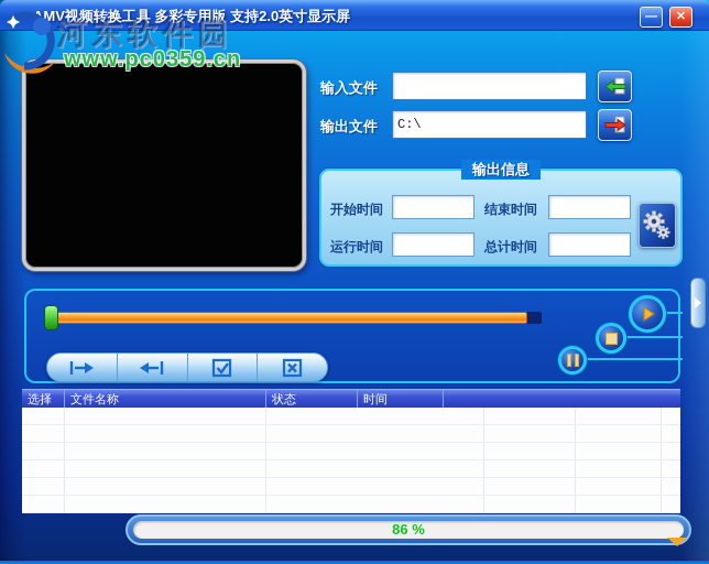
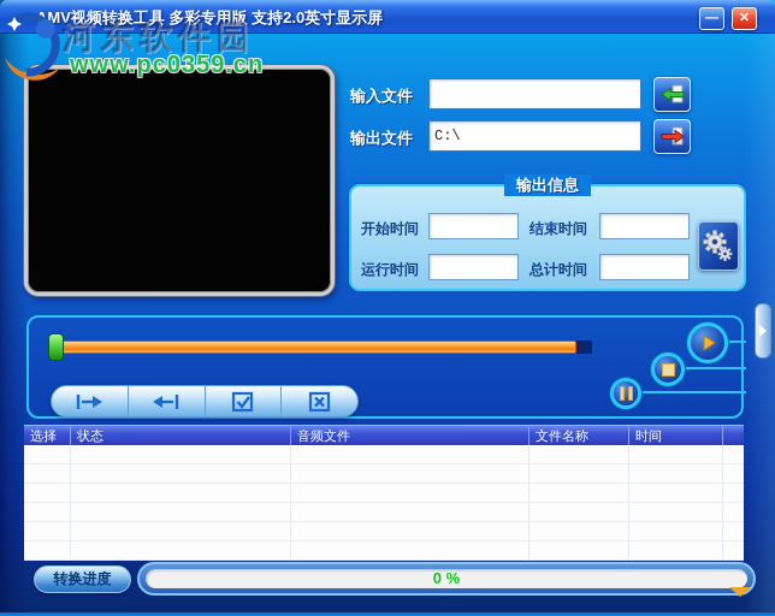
  MV视频转换工具 多彩专用版 支持2.0英寸显示屏
  —
  ✕
  河东软件园
  www.pc0359.cn
  输入文件
  输出文件
  C:\
  输出信息
  开始时间
  结束时间
  运行时间
  总计时间
  选择
- 文件名称
+ 状态
+ 音频文件
- 状态
+ 文件名称
  时间
+ 转换进度
- 86 %
+ 0 %
